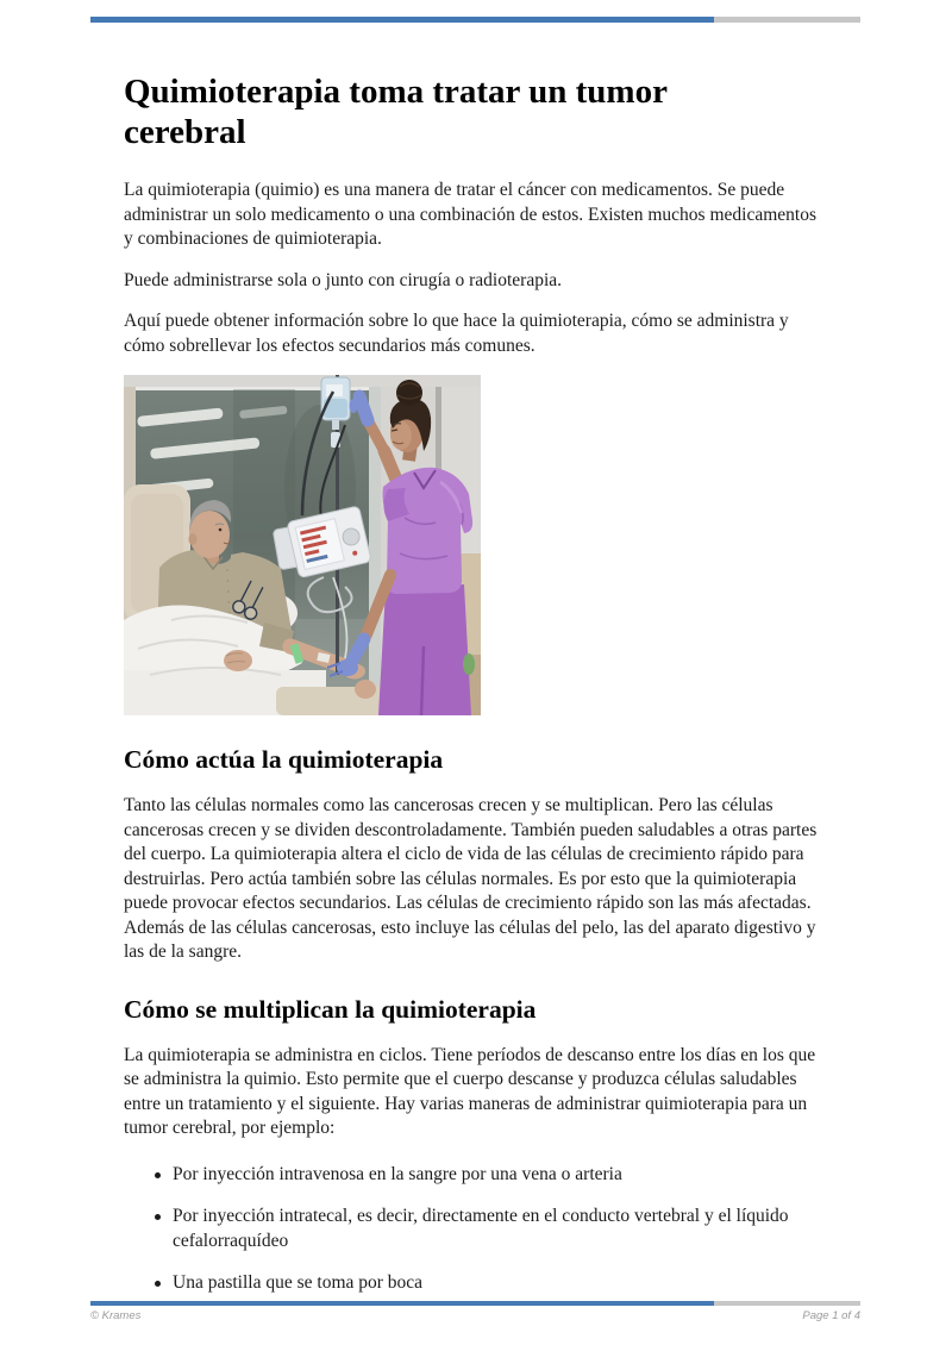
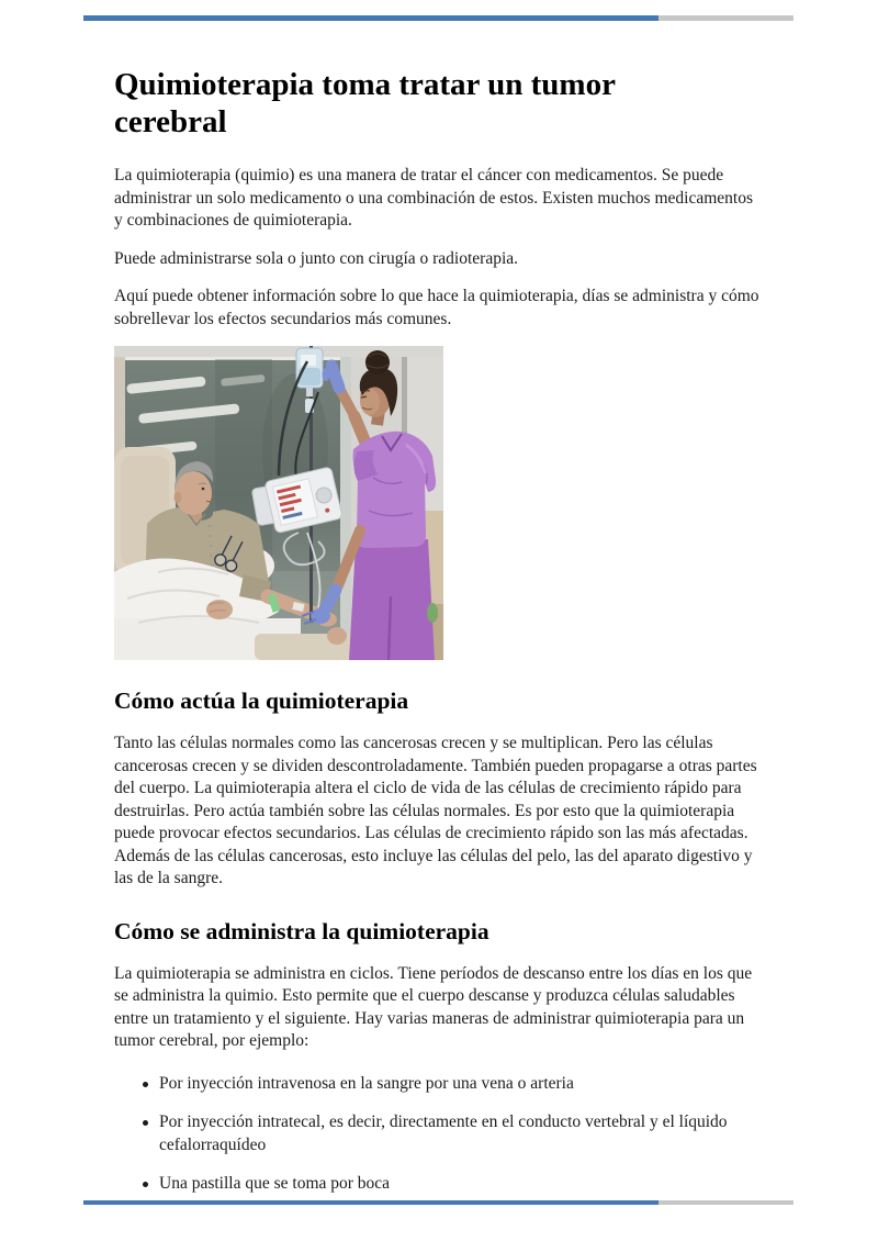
  Quimioterapia toma tratar un tumor cerebral
  La quimioterapia (quimio) es una manera de tratar el cáncer con medicamentos. Se puede administrar un solo medicamento o una combinación de estos. Existen muchos medicamentos y combinaciones de quimioterapia.
  Puede administrarse sola o junto con cirugía o radioterapia.
- Aquí puede obtener información sobre lo que hace la quimioterapia, cómo se administra y cómo sobrellevar los efectos secundarios más comunes.
+ Aquí puede obtener información sobre lo que hace la quimioterapia, días se administra y cómo sobrellevar los efectos secundarios más comunes.
  Cómo actúa la quimioterapia
- Tanto las células normales como las cancerosas crecen y se multiplican. Pero las células cancerosas crecen y se dividen descontroladamente. También pueden saludables a otras partes del cuerpo. La quimioterapia altera el ciclo de vida de las células de crecimiento rápido para destruirlas. Pero actúa también sobre las células normales. Es por esto que la quimioterapia puede provocar efectos secundarios. Las células de crecimiento rápido son las más afectadas. Además de las células cancerosas, esto incluye las células del pelo, las del aparato digestivo y las de la sangre.
+ Tanto las células normales como las cancerosas crecen y se multiplican. Pero las células cancerosas crecen y se dividen descontroladamente. También pueden propagarse a otras partes del cuerpo. La quimioterapia altera el ciclo de vida de las células de crecimiento rápido para destruirlas. Pero actúa también sobre las células normales. Es por esto que la quimioterapia puede provocar efectos secundarios. Las células de crecimiento rápido son las más afectadas. Además de las células cancerosas, esto incluye las células del pelo, las del aparato digestivo y las de la sangre.
- Cómo se multiplican la quimioterapia
+ Cómo se administra la quimioterapia
  La quimioterapia se administra en ciclos. Tiene períodos de descanso entre los días en los que se administra la quimio. Esto permite que el cuerpo descanse y produzca células saludables entre un tratamiento y el siguiente. Hay varias maneras de administrar quimioterapia para un tumor cerebral, por ejemplo:
  Por inyección intravenosa en la sangre por una vena o arteria
  Por inyección intratecal, es decir, directamente en el conducto vertebral y el líquido cefalorraquídeo
  Una pastilla que se toma por boca
- © Krames
- Page 1 of 4
